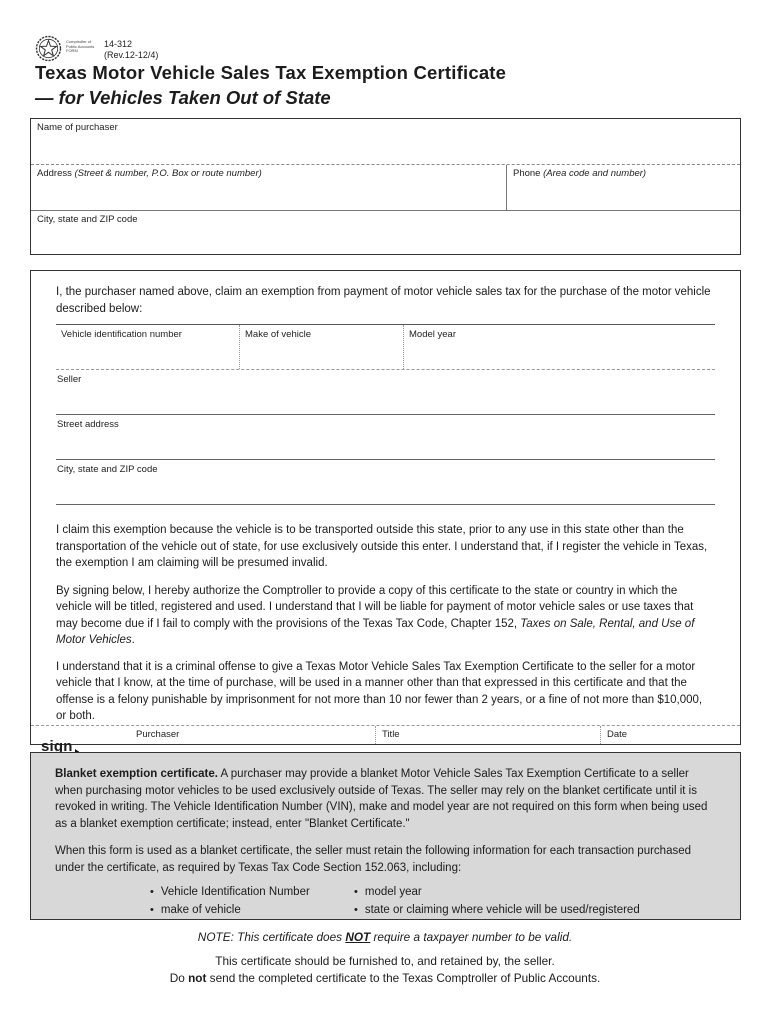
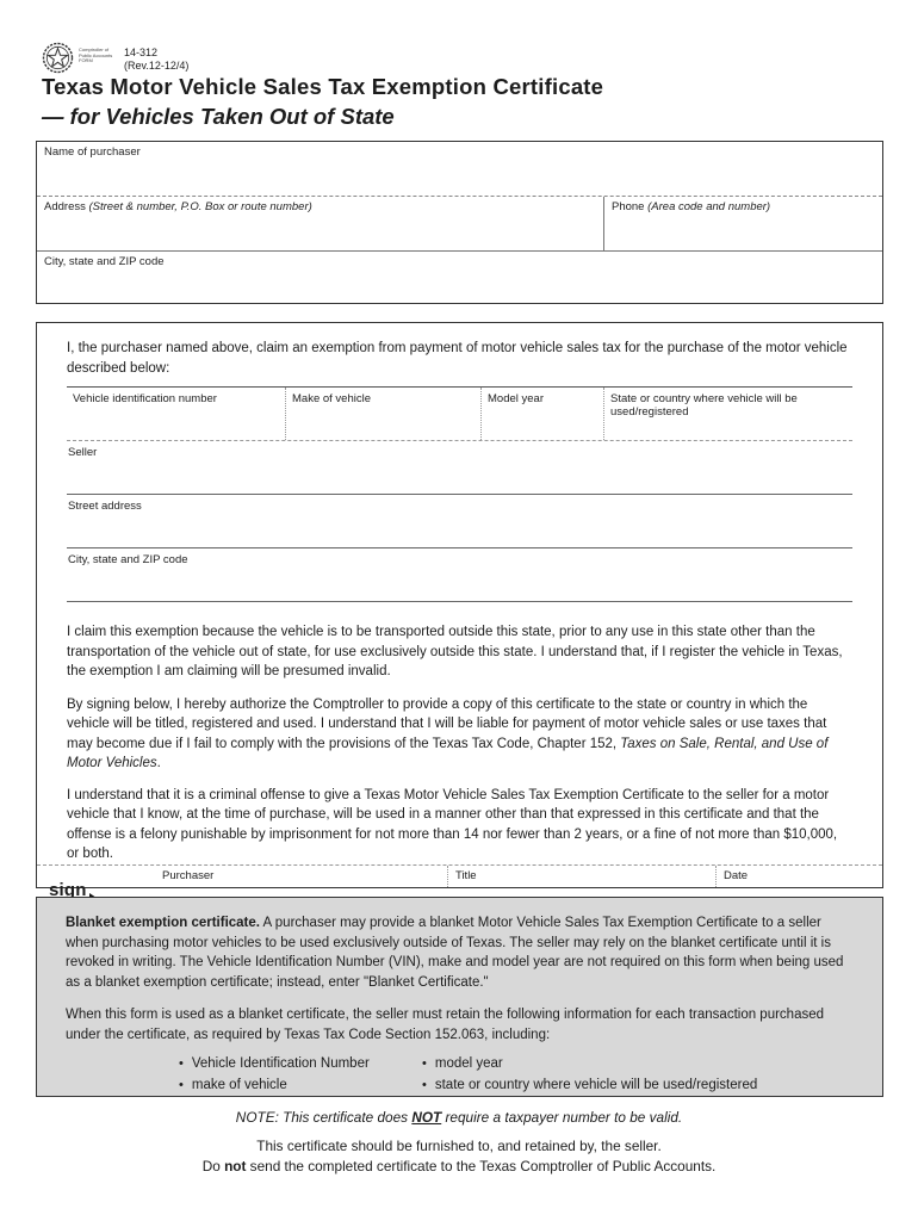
  14-312
  (Rev.12-12/4)
  Texas Motor Vehicle Sales Tax Exemption Certificate
  — for Vehicles Taken Out of State
  Name of purchaser
  Address (Street & number, P.O. Box or route number)
  Phone (Area code and number)
  City, state and ZIP code
  I, the purchaser named above, claim an exemption from payment of motor vehicle sales tax for the purchase of the motor vehicle described below:
  Vehicle identification number
  Make of vehicle
  Model year
+ State or country where vehicle will be used/registered
  Seller
  Street address
  City, state and ZIP code
- I claim this exemption because the vehicle is to be transported outside this state, prior to any use in this state other than the transportation of the vehicle out of state, for use exclusively outside this enter. I understand that, if I register the vehicle in Texas, the exemption I am claiming will be presumed invalid.
+ I claim this exemption because the vehicle is to be transported outside this state, prior to any use in this state other than the transportation of the vehicle out of state, for use exclusively outside this state. I understand that, if I register the vehicle in Texas, the exemption I am claiming will be presumed invalid.
  By signing below, I hereby authorize the Comptroller to provide a copy of this certificate to the state or country in which the vehicle will be titled, registered and used. I understand that I will be liable for payment of motor vehicle sales or use taxes that may become due if I fail to comply with the provisions of the Texas Tax Code, Chapter 152, Taxes on Sale, Rental, and Use of Motor Vehicles.
- I understand that it is a criminal offense to give a Texas Motor Vehicle Sales Tax Exemption Certificate to the seller for a motor vehicle that I know, at the time of purchase, will be used in a manner other than that expressed in this certificate and that the offense is a felony punishable by imprisonment for not more than 10 nor fewer than 2 years, or a fine of not more than $10,000, or both.
+ I understand that it is a criminal offense to give a Texas Motor Vehicle Sales Tax Exemption Certificate to the seller for a motor vehicle that I know, at the time of purchase, will be used in a manner other than that expressed in this certificate and that the offense is a felony punishable by imprisonment for not more than 14 nor fewer than 2 years, or a fine of not more than $10,000, or both.
  Purchaser
  sign
  Title
  Date
  Blanket exemption certificate. A purchaser may provide a blanket Motor Vehicle Sales Tax Exemption Certificate to a seller when purchasing motor vehicles to be used exclusively outside of Texas. The seller may rely on the blanket certificate until it is revoked in writing. The Vehicle Identification Number (VIN), make and model year are not required on this form when being used as a blanket exemption certificate; instead, enter "Blanket Certificate."
  When this form is used as a blanket certificate, the seller must retain the following information for each transaction purchased under the certificate, as required by Texas Tax Code Section 152.063, including:
  Vehicle Identification Number
  model year
  make of vehicle
- state or claiming where vehicle will be used/registered
+ state or country where vehicle will be used/registered
  NOTE: This certificate does NOT require a taxpayer number to be valid.
  This certificate should be furnished to, and retained by, the seller.
  Do not send the completed certificate to the Texas Comptroller of Public Accounts.
